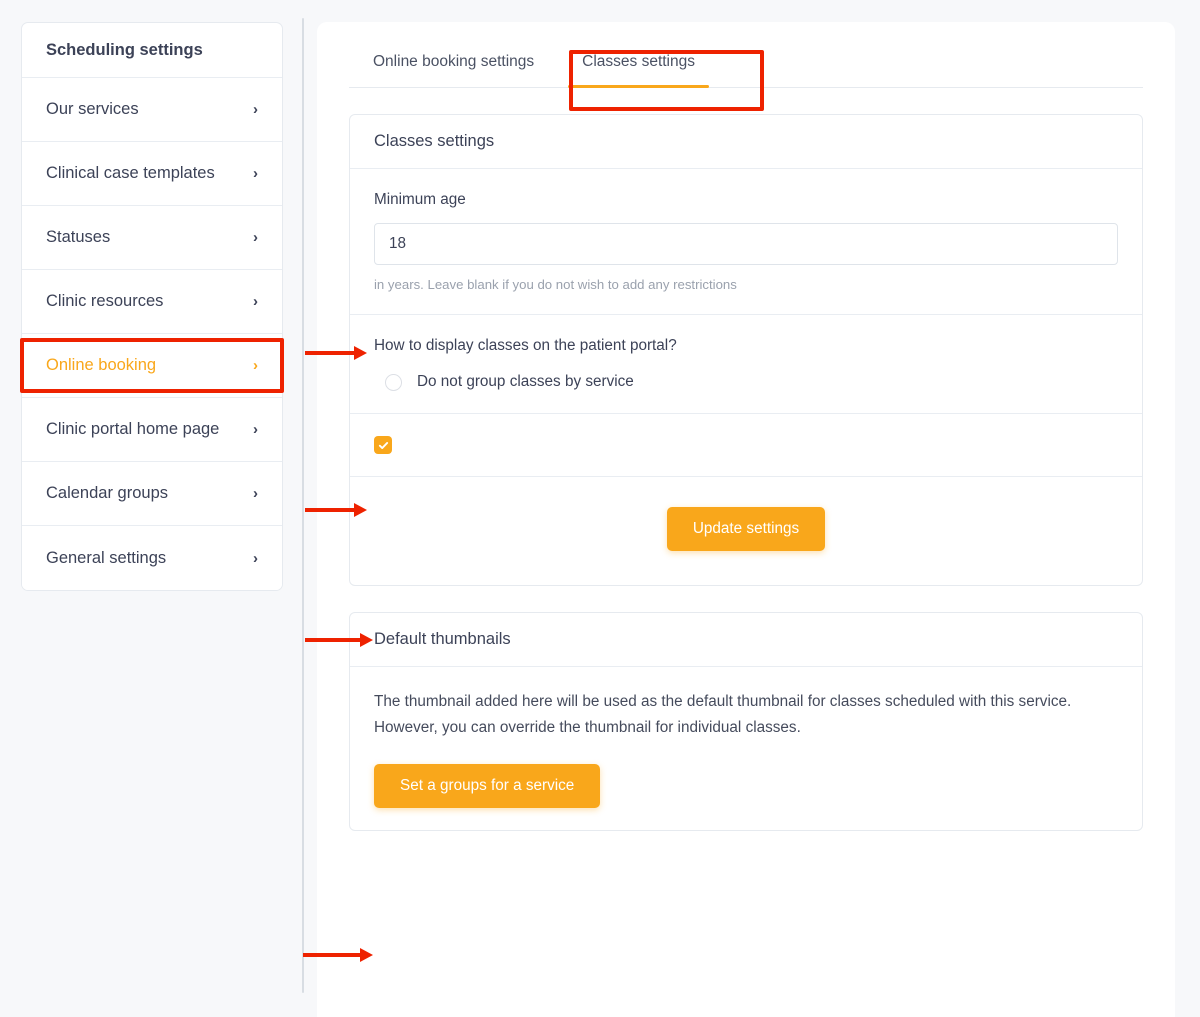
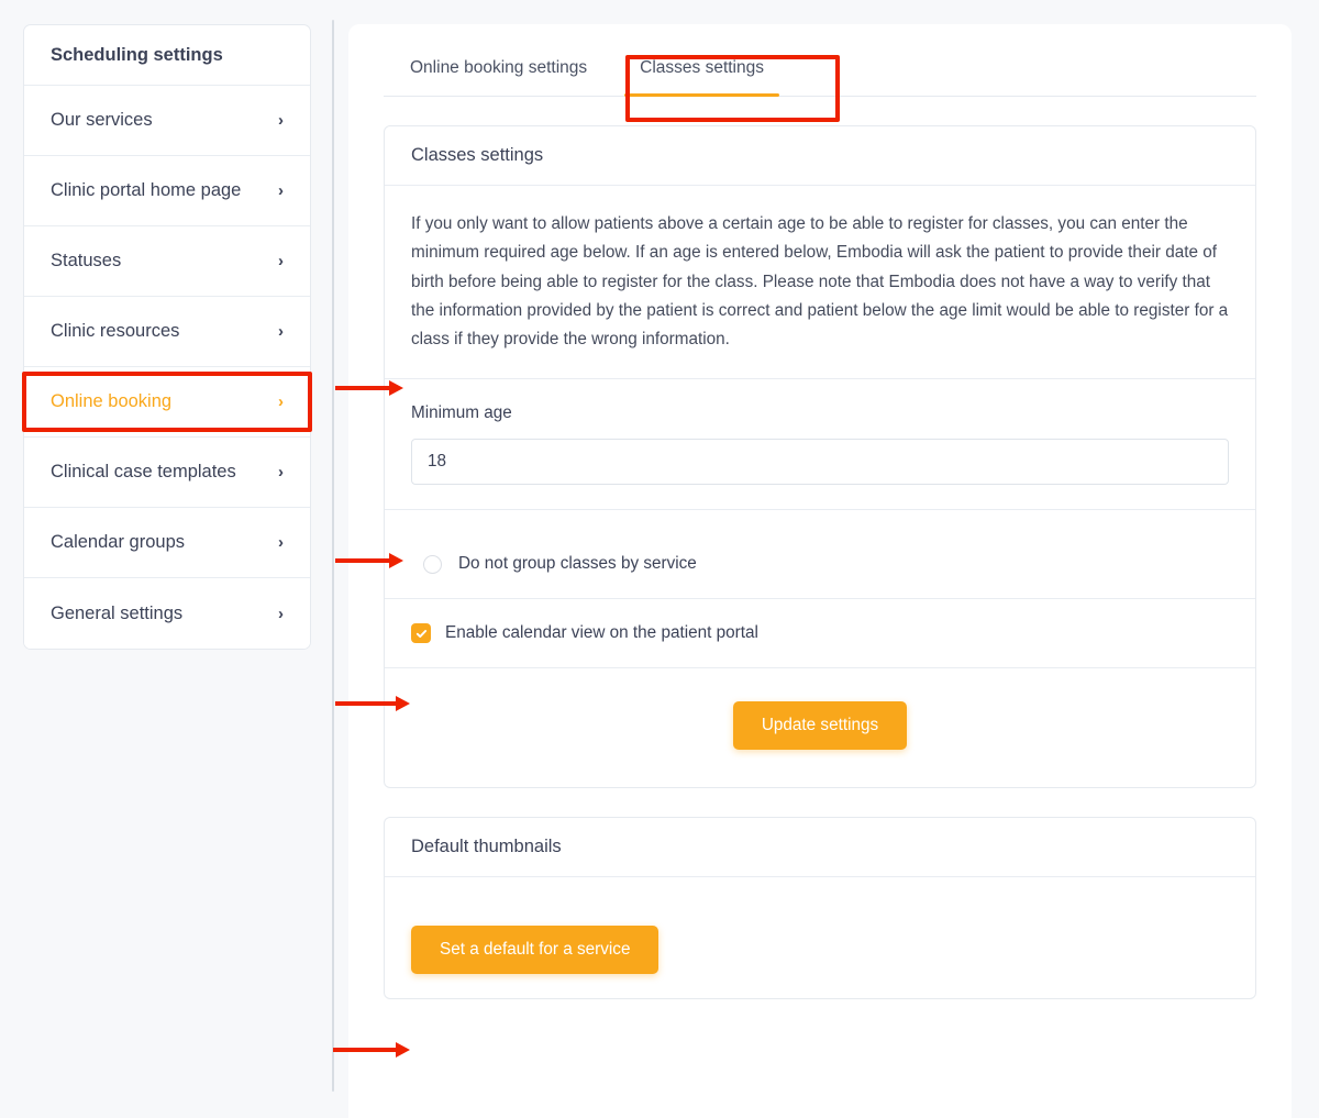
  Scheduling settings
  Our services
  ›
- Clinical case templates
+ Clinic portal home page
  ›
  Statuses
  ›
  Clinic resources
  ›
  Online booking
  ›
- Clinic portal home page
+ Clinical case templates
  ›
  Calendar groups
  ›
  General settings
  ›
  Online booking settings
  Classes settings
  Classes settings
+ If you only want to allow patients above a certain age to be able to register for classes, you can enter the minimum required age below. If an age is entered below, Embodia will ask the patient to provide their date of birth before being able to register for the class. Please note that Embodia does not have a way to verify that the information provided by the patient is correct and patient below the age limit would be able to register for a class if they provide the wrong information.
  Minimum age
  18
- in years. Leave blank if you do not wish to add any restrictions
- How to display classes on the patient portal?
  Do not group classes by service
+ Enable calendar view on the patient portal
  Update settings
  Default thumbnails
- The thumbnail added here will be used as the default thumbnail for classes scheduled with this service. However, you can override the thumbnail for individual classes.
- Set a groups for a service
+ Set a default for a service
